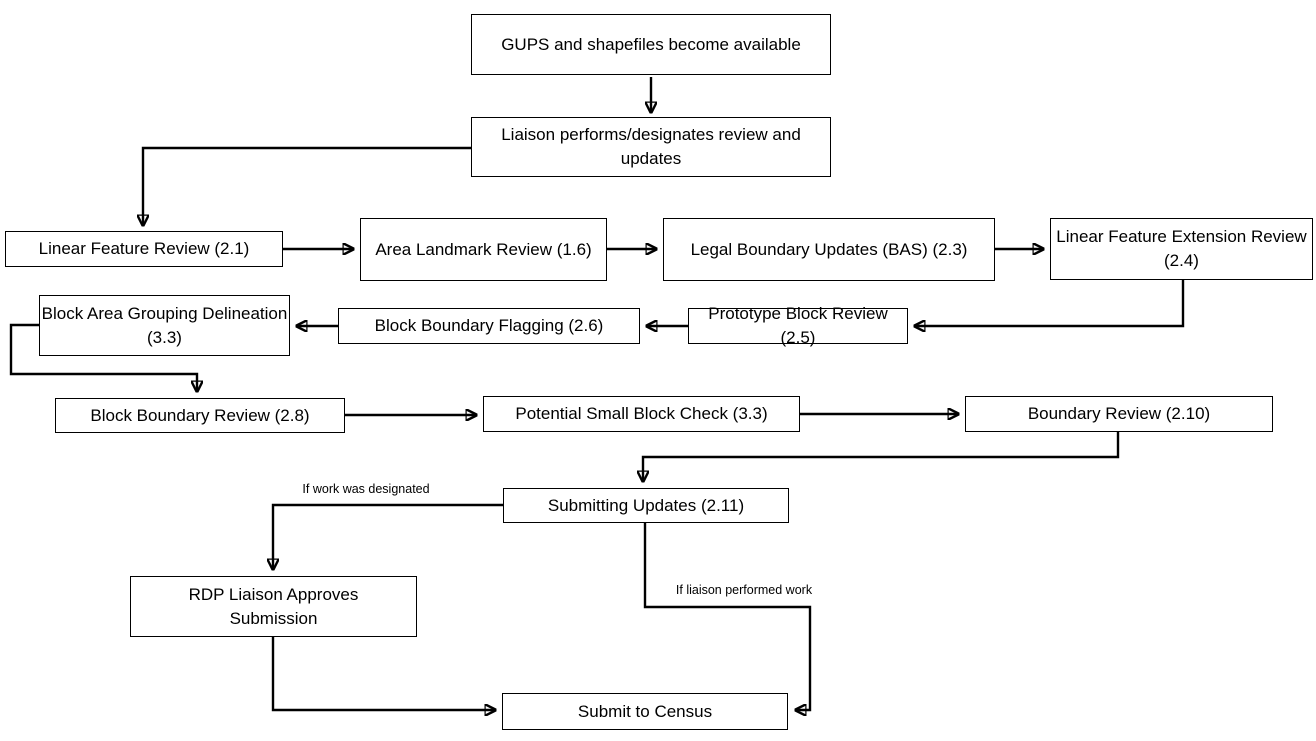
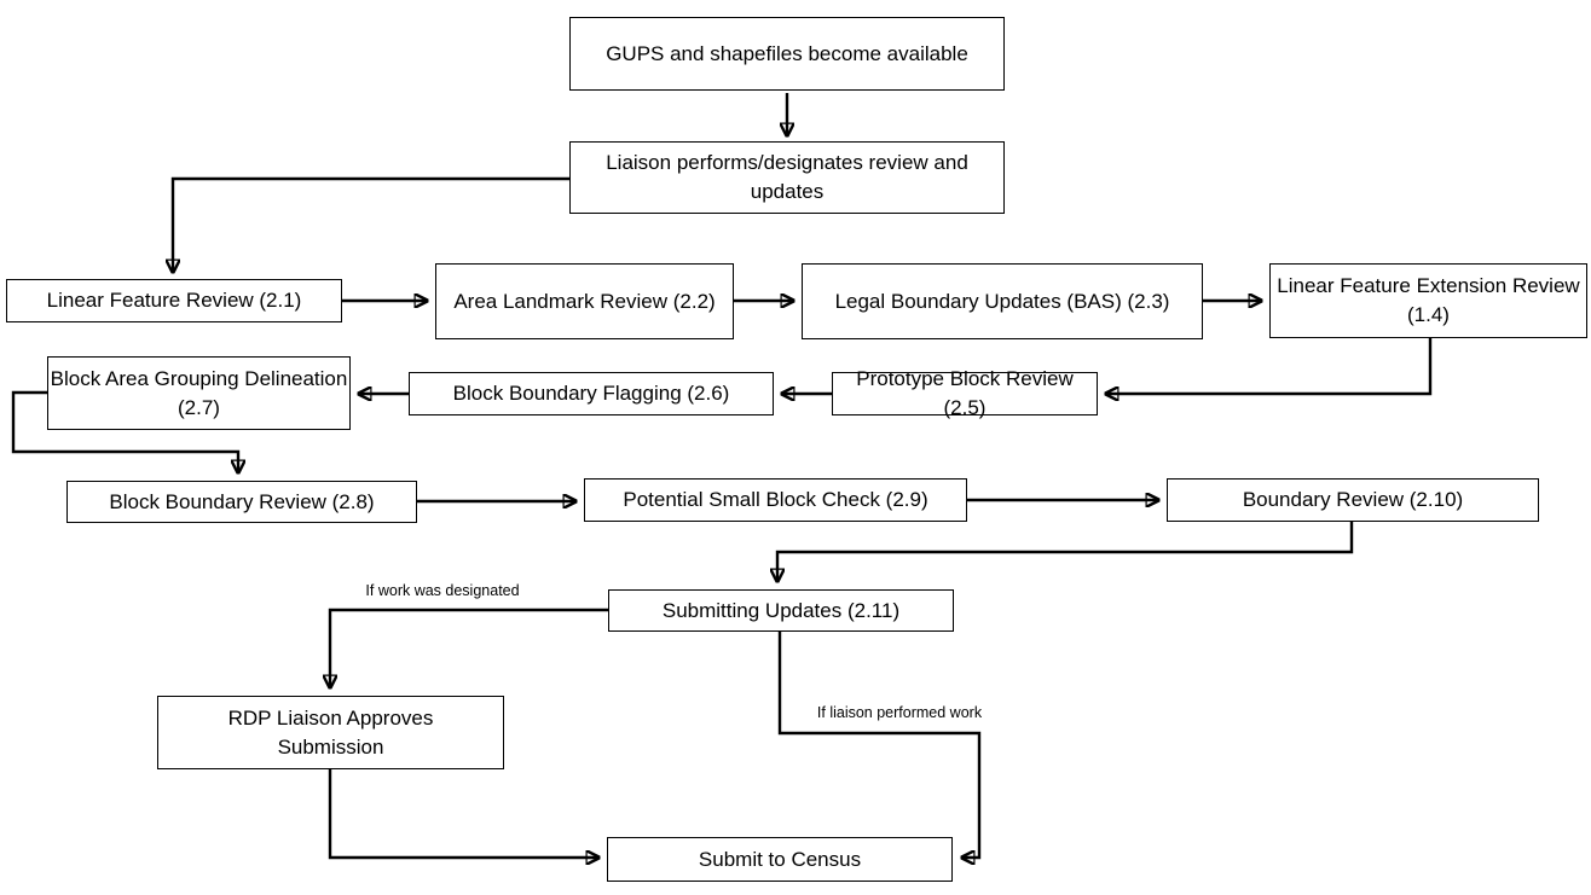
  GUPS and shapefiles become available
  Liaison performs/designates review and updates
  Linear Feature Review (2.1)
- Area Landmark Review (1.6)
+ Area Landmark Review (2.2)
  Legal Boundary Updates (BAS) (2.3)
- Linear Feature Extension Review (2.4)
+ Linear Feature Extension Review (1.4)
- Block Area Grouping Delineation (3.3)
+ Block Area Grouping Delineation (2.7)
  Block Boundary Flagging (2.6)
  Prototype Block Review (2.5)
  Block Boundary Review (2.8)
- Potential Small Block Check (3.3)
+ Potential Small Block Check (2.9)
  Boundary Review (2.10)
  Submitting Updates (2.11)
  RDP Liaison Approves Submission
  Submit to Census
  If work was designated
  If liaison performed work
